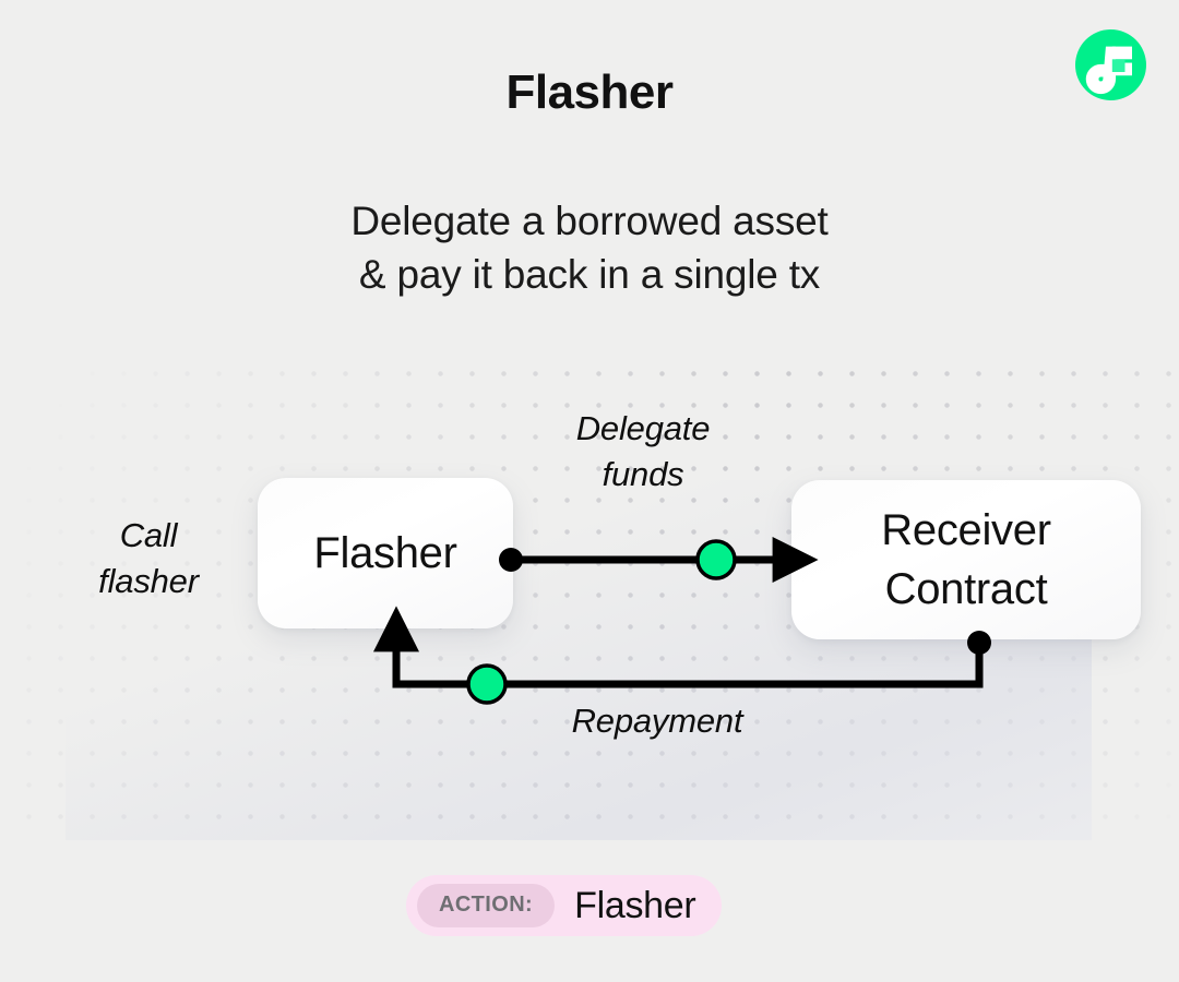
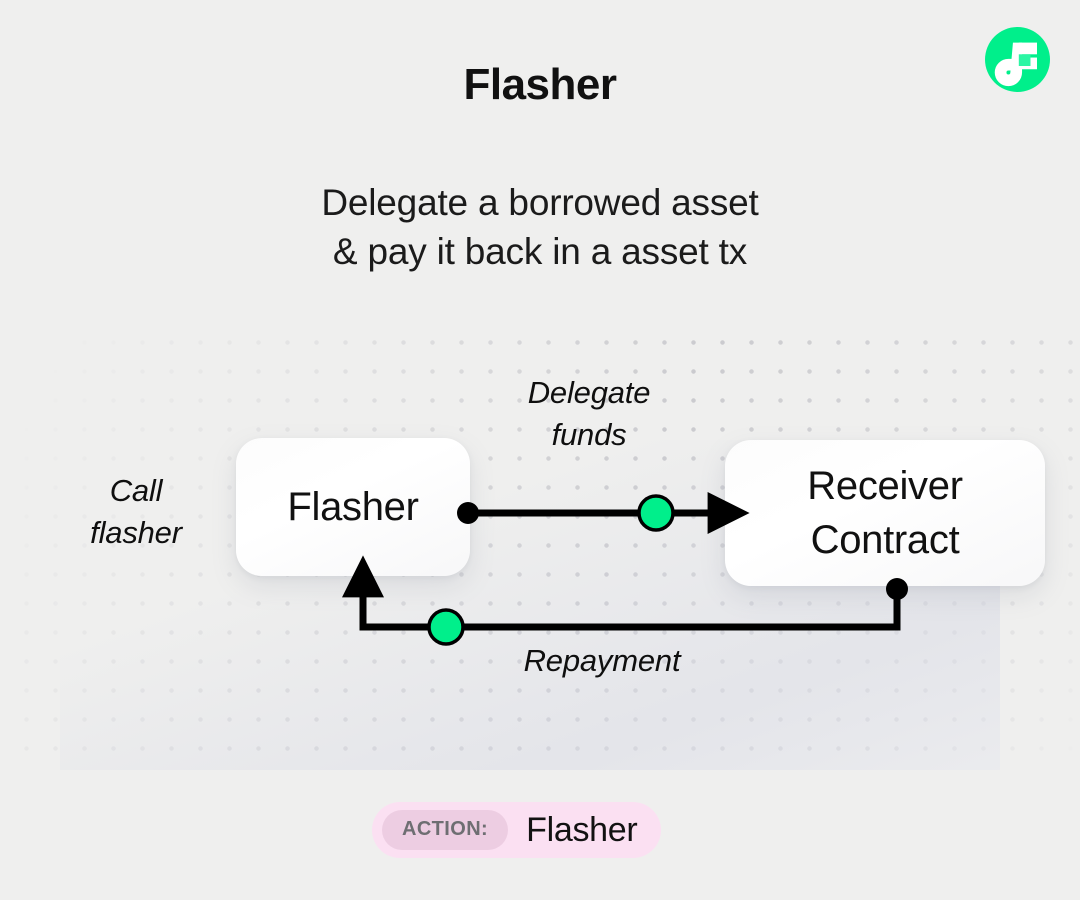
  Flasher
  Delegate a borrowed asset
- & pay it back in a single tx
+ & pay it back in a asset tx
  Flasher
  Receiver
  Contract
  Call
  flasher
  Delegate
  funds
  Repayment
  ACTION:
  Flasher
